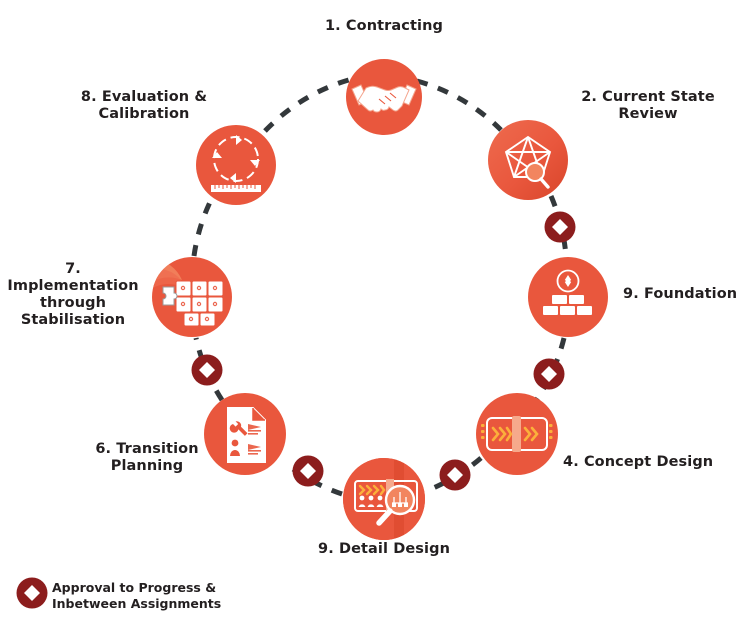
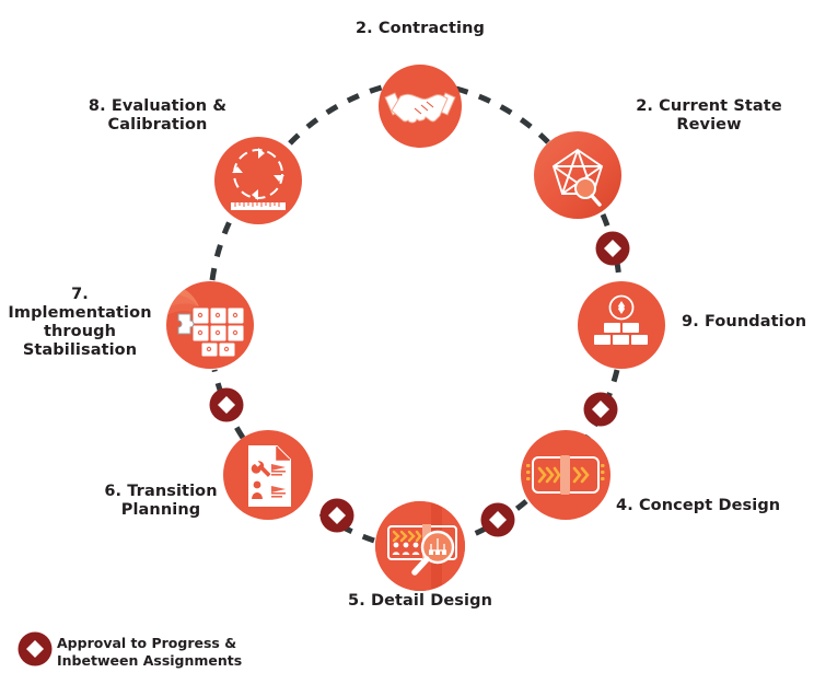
- 1. Contracting
+ 2. Contracting
  2. Current State
  Review
  9. Foundation
  4. Concept Design
- 9. Detail Design
+ 5. Detail Design
  6. Transition
  Planning
  7. Implementation
  through
  Stabilisation
  8. Evaluation &
  Calibration
  Approval to Progress &
  Inbetween Assignments
